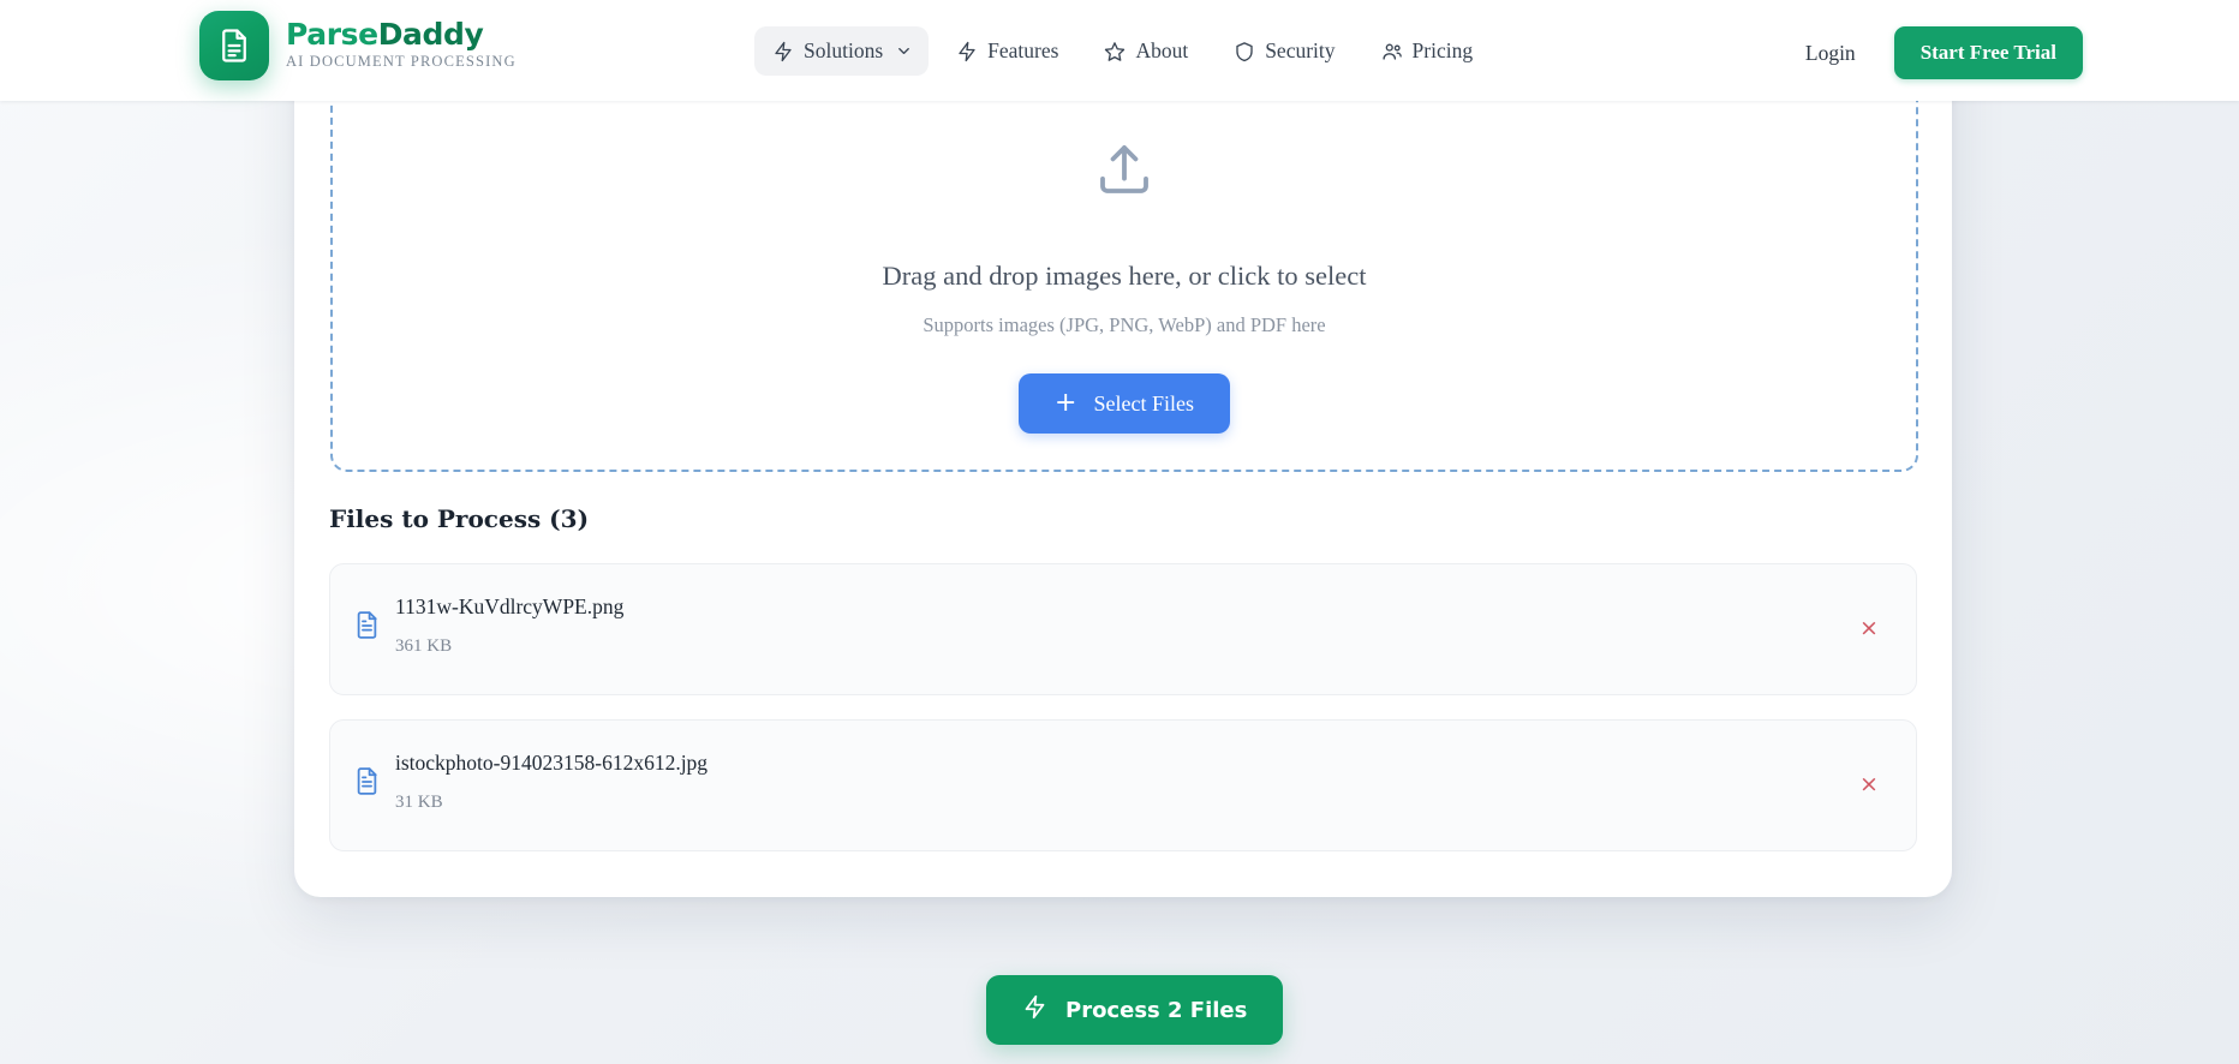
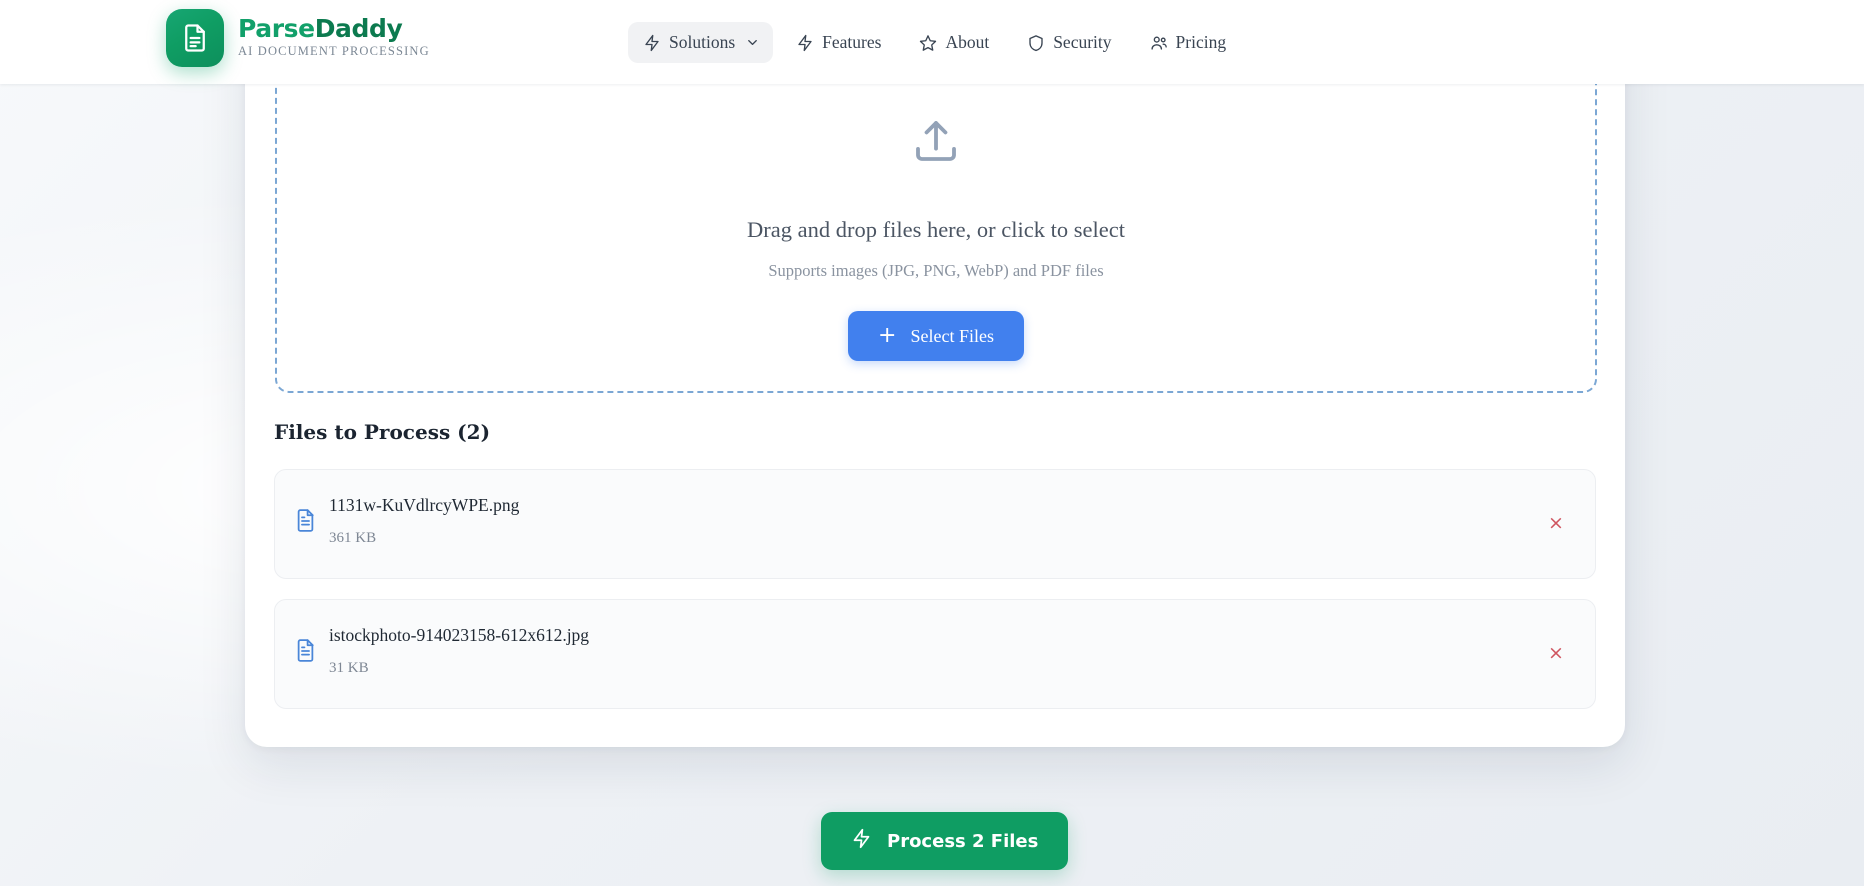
  ParseDaddy
  AI DOCUMENT PROCESSING
  Solutions
  Features
  About
  Security
  Pricing
- Login
- Start Free Trial
- Drag and drop images here, or click to select
+ Drag and drop files here, or click to select
- Supports images (JPG, PNG, WebP) and PDF here
+ Supports images (JPG, PNG, WebP) and PDF files
  +
  Select Files
- Files to Process (3)
+ Files to Process (2)
  1131w-KuVdlrcyWPE.png
  361 KB
  ×
  istockphoto-914023158-612x612.jpg
  31 KB
  ×
  Process 2 Files
